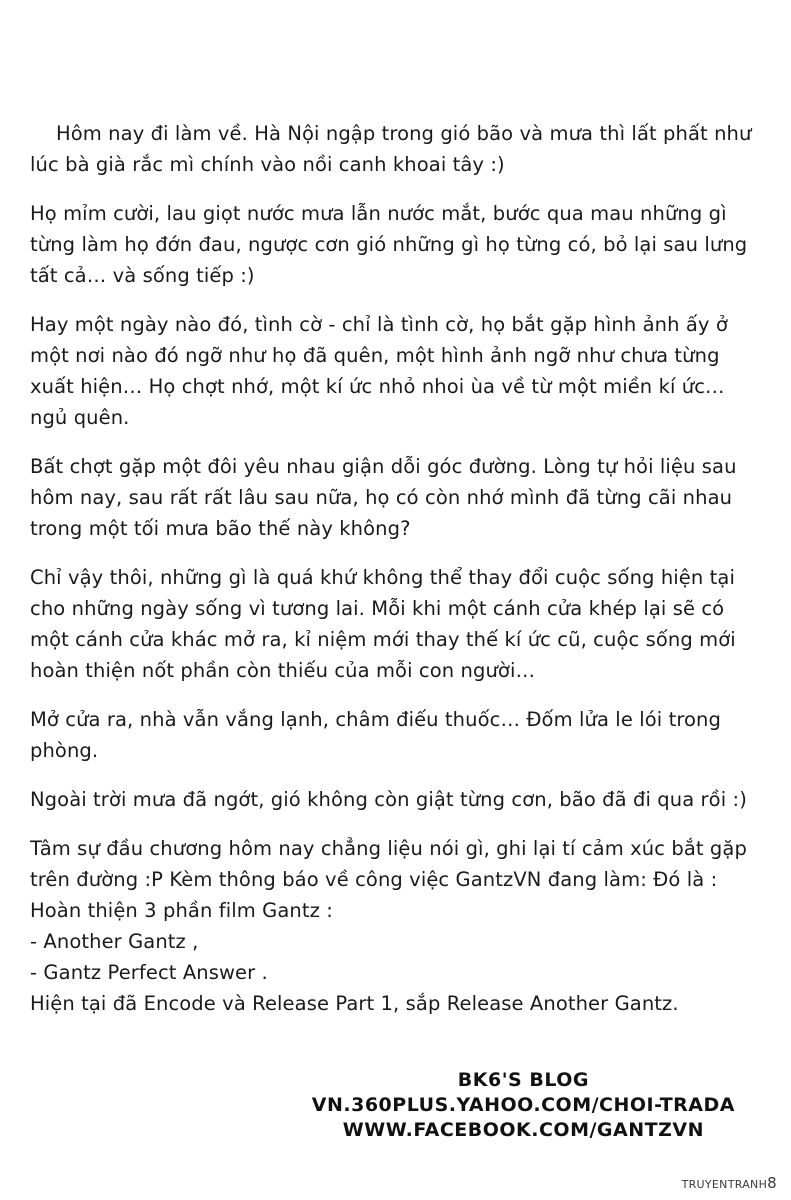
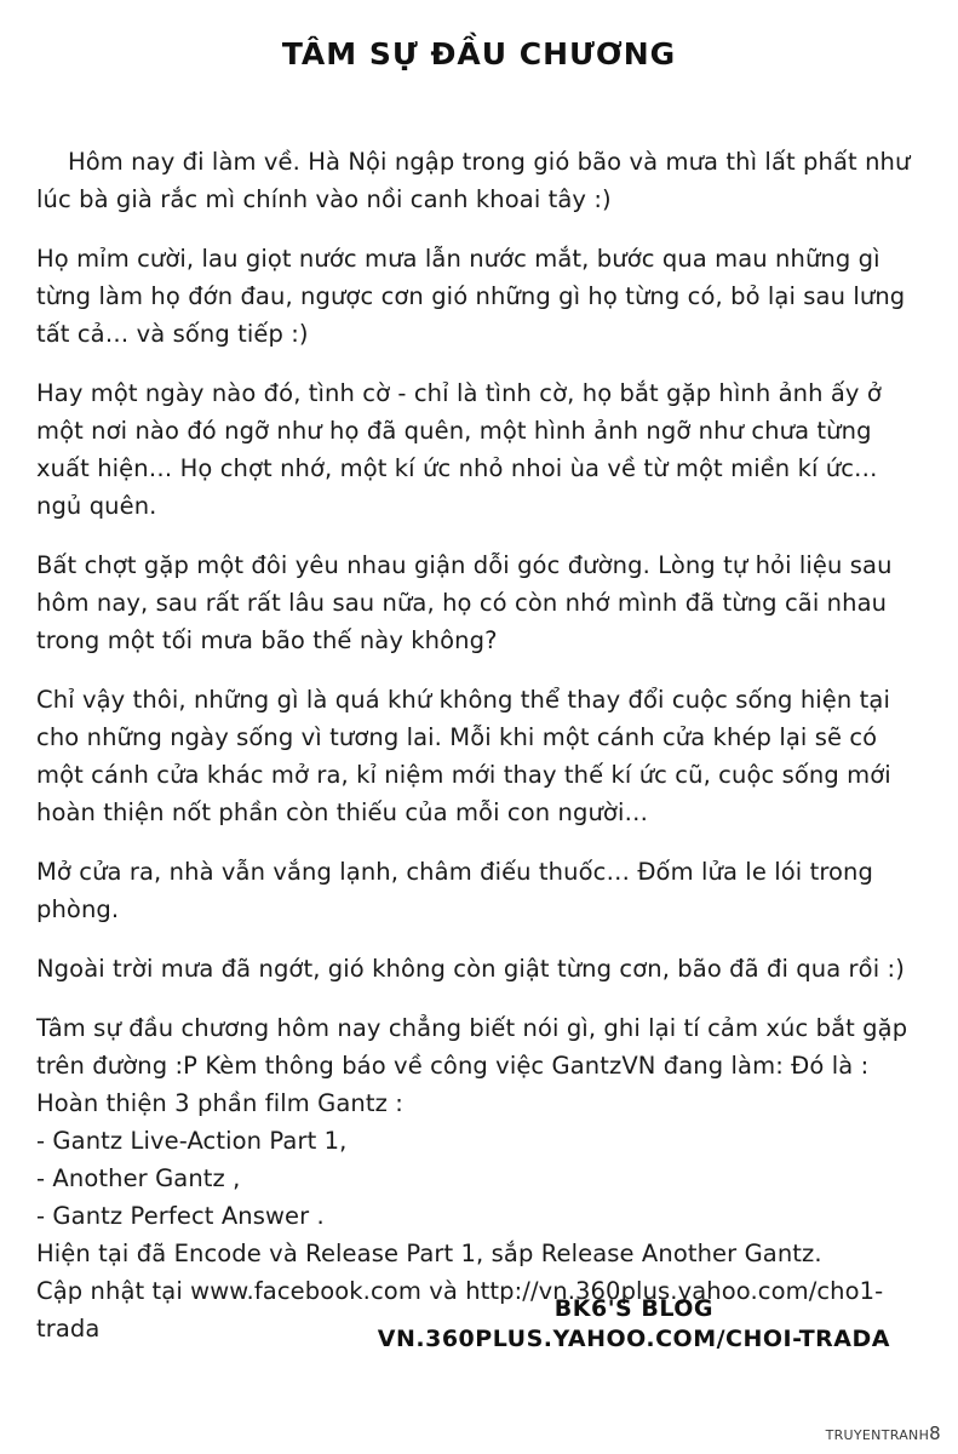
+ TÂM SỰ ĐẦU CHƯƠNG
  Hôm nay đi làm về. Hà Nội ngập trong gió bão và mưa thì lất phất như lúc bà già rắc mì chính vào nồi canh khoai tây :)
  Họ mỉm cười, lau giọt nước mưa lẫn nước mắt, bước qua mau những gì từng làm họ đớn đau, ngược cơn gió những gì họ từng có, bỏ lại sau lưng tất cả… và sống tiếp :)
  Hay một ngày nào đó, tình cờ - chỉ là tình cờ, họ bắt gặp hình ảnh ấy ở một nơi nào đó ngỡ như họ đã quên, một hình ảnh ngỡ như chưa từng xuất hiện… Họ chợt nhớ, một kí ức nhỏ nhoi ùa về từ một miền kí ức… ngủ quên.
  Bất chợt gặp một đôi yêu nhau giận dỗi góc đường. Lòng tự hỏi liệu sau hôm nay, sau rất rất lâu sau nữa, họ có còn nhớ mình đã từng cãi nhau trong một tối mưa bão thế này không?
  Chỉ vậy thôi, những gì là quá khứ không thể thay đổi cuộc sống hiện tại cho những ngày sống vì tương lai. Mỗi khi một cánh cửa khép lại sẽ có một cánh cửa khác mở ra, kỉ niệm mới thay thế kí ức cũ, cuộc sống mới hoàn thiện nốt phần còn thiếu của mỗi con người…
  Mở cửa ra, nhà vẫn vắng lạnh, châm điếu thuốc… Đốm lửa le lói trong phòng.
  Ngoài trời mưa đã ngớt, gió không còn giật từng cơn, bão đã đi qua rồi :)
- Tâm sự đầu chương hôm nay chẳng liệu nói gì, ghi lại tí cảm xúc bắt gặp trên đường :P Kèm thông báo về công việc GantzVN đang làm: Đó là :
+ Tâm sự đầu chương hôm nay chẳng biết nói gì, ghi lại tí cảm xúc bắt gặp trên đường :P Kèm thông báo về công việc GantzVN đang làm: Đó là :
  Hoàn thiện 3 phần film Gantz :
+ - Gantz Live-Action Part 1,
  - Another Gantz ,
  - Gantz Perfect Answer .
  Hiện tại đã Encode và Release Part 1, sắp Release Another Gantz.
+ Cập nhật tại www.facebook.com và http://vn.360plus.yahoo.com/cho1-trada
  BK6'S BLOG
  VN.360PLUS.YAHOO.COM/CHOI-TRADA
- WWW.FACEBOOK.COM/GANTZVN
  truyentranh8
